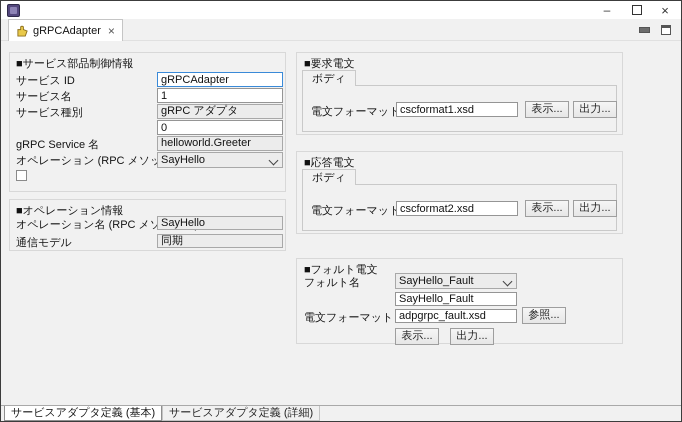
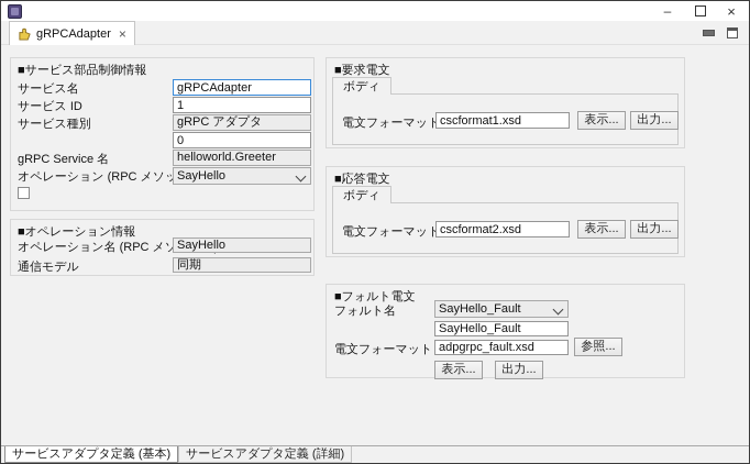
  –
  ×
  gRPCAdapter
  ×
  ■サービス部品制御情報
- サービス ID
+ サービス名
  gRPCAdapter
- サービス名
+ サービス ID
  1
  サービス種別
  gRPC アダプタ
  0
  gRPC Service 名
  helloworld.Greeter
  オペレーション (RPC メソッ
  SayHello
  ■オペレーション情報
  オペレーション名 (RPC メソ
  SayHello
  通信モデル
  同期
  ■要求電文
  ボディ
  電文フォーマット
  cscformat1.xsd
  表示...
  出力...
  ■応答電文
  ボディ
  電文フォーマット
  cscformat2.xsd
  表示...
  出力...
  ■フォルト電文
  フォルト名
  SayHello_Fault
  SayHello_Fault
  電文フォーマット
  adpgrpc_fault.xsd
  参照...
  表示...
  出力...
  サービスアダプタ定義 (基本)
  サービスアダプタ定義 (詳細)
